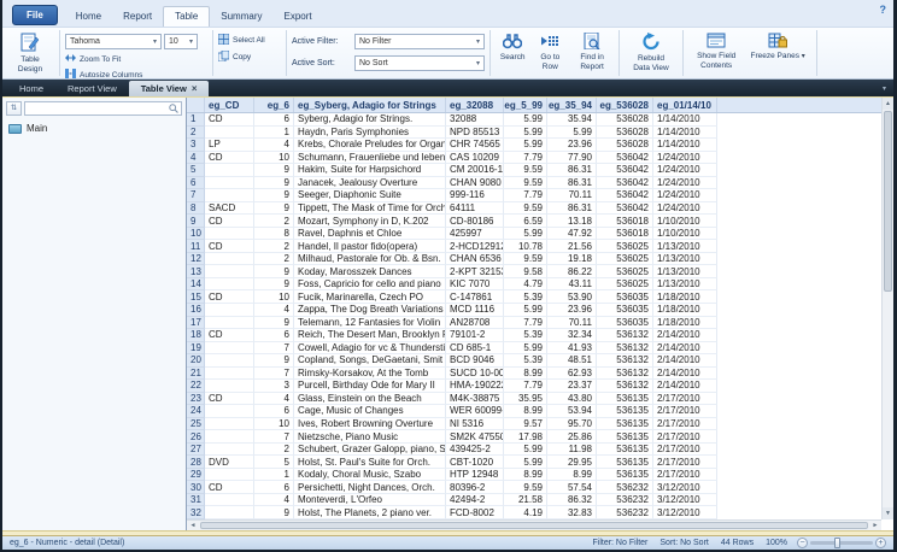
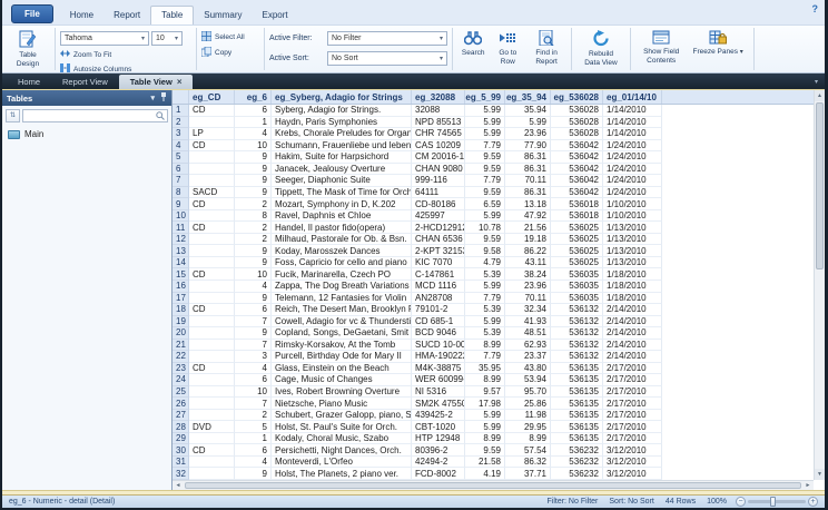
  File
  Home
  Report
  Table
  Summary
  Export
  ?
  Home
  Report View
  Table View
  ×
+ Tables
  Main
  eg_CD
  eg_6
  eg_Syberg, Adagio for Strings
  eg_32088
  eg_5_99
  eg_35_94
  eg_536028
  eg_01/14/10
  1
  CD
  6
  Syberg, Adagio for Strings.
  32088
  5.99
  35.94
  536028
  1/14/2010
  2
  1
  Haydn, Paris Symphonies
  NPD 85513
  5.99
  5.99
  536028
  1/14/2010
  3
  LP
  4
  Krebs, Chorale Preludes for Organ
  CHR 74565
  5.99
  23.96
  536028
  1/14/2010
  4
  CD
  10
  Schumann, Frauenliebe und leben
  CAS 10209
  7.79
  77.90
  536042
  1/24/2010
  5
  9
  Hakim, Suite for Harpsichord
  CM 20016-1
  9.59
  86.31
  536042
  1/24/2010
  6
  9
  Janacek, Jealousy Overture
  CHAN 9080
  9.59
  86.31
  536042
  1/24/2010
  7
  9
  Seeger, Diaphonic Suite
  999-116
  7.79
  70.11
  536042
  1/24/2010
  8
  SACD
  9
  Tippett, The Mask of Time for Orch
  64111
  9.59
  86.31
  536042
  1/24/2010
  9
  CD
  2
  Mozart, Symphony in D, K.202
  CD-80186
  6.59
  13.18
  536018
  1/10/2010
  10
  8
  Ravel, Daphnis et Chloe
  425997
  5.99
  47.92
  536018
  1/10/2010
  11
  CD
  2
  Handel, Il pastor fido(opera)
  2-HCD12912
  10.78
  21.56
  536025
  1/13/2010
  12
  2
  Milhaud, Pastorale for Ob. & Bsn.
  CHAN 6536
  9.59
  19.18
  536025
  1/13/2010
  13
  9
  Koday, Marosszek Dances
  2-KPT 32153
  9.58
  86.22
  536025
  1/13/2010
  14
  9
  Foss, Capricio for cello and piano
  KIC 7070
  4.79
  43.11
  536025
  1/13/2010
  15
  CD
  10
  Fucik, Marinarella, Czech PO
  C-147861
  5.39
- 53.90
+ 38.24
  536035
  1/18/2010
  16
  4
  Zappa, The Dog Breath Variations
  MCD 1116
  5.99
  23.96
  536035
  1/18/2010
  17
  9
  Telemann, 12 Fantasies for Violin
  AN28708
  7.79
  70.11
  536035
  1/18/2010
  18
  CD
  6
  Reich, The Desert Man, Brooklyn P
  79101-2
  5.39
  32.34
  536132
  2/14/2010
  19
  7
  Cowell, Adagio for vc & Thundersti
  CD 685-1
  5.99
  41.93
  536132
  2/14/2010
  20
  9
  Copland, Songs, DeGaetani, Smit
  BCD 9046
  5.39
  48.51
  536132
  2/14/2010
  21
  7
  Rimsky-Korsakov, At the Tomb
  SUCD 10-00
  8.99
  62.93
  536132
  2/14/2010
  22
  3
  Purcell, Birthday Ode for Mary II
  HMA-190222
  7.79
  23.37
  536132
  2/14/2010
  23
  CD
  4
  Glass, Einstein on the Beach
  M4K-38875
  35.95
  43.80
  536135
  2/17/2010
  24
  6
  Cage, Music of Changes
  WER 60099-
  8.99
  53.94
  536135
  2/17/2010
  25
  10
  Ives, Robert Browning Overture
  NI 5316
  9.57
  95.70
  536135
  2/17/2010
  26
  7
  Nietzsche, Piano Music
  SM2K 47550
  17.98
  25.86
  536135
  2/17/2010
  27
  2
  Schubert, Grazer Galopp, piano, S
  439425-2
  5.99
  11.98
  536135
  2/17/2010
  28
  DVD
  5
  Holst, St. Paul's Suite for Orch.
  CBT-1020
  5.99
  29.95
  536135
  2/17/2010
  29
  1
  Kodaly, Choral Music, Szabo
  HTP 12948
  8.99
  8.99
  536135
  2/17/2010
  30
  CD
  6
  Persichetti, Night Dances, Orch.
  80396-2
  9.59
  57.54
  536232
  3/12/2010
  31
  4
  Monteverdi, L'Orfeo
  42494-2
  21.58
  86.32
  536232
  3/12/2010
  32
  9
  Holst, The Planets, 2 piano ver.
  FCD-8002
  4.19
- 32.83
+ 37.71
  536232
  3/12/2010
